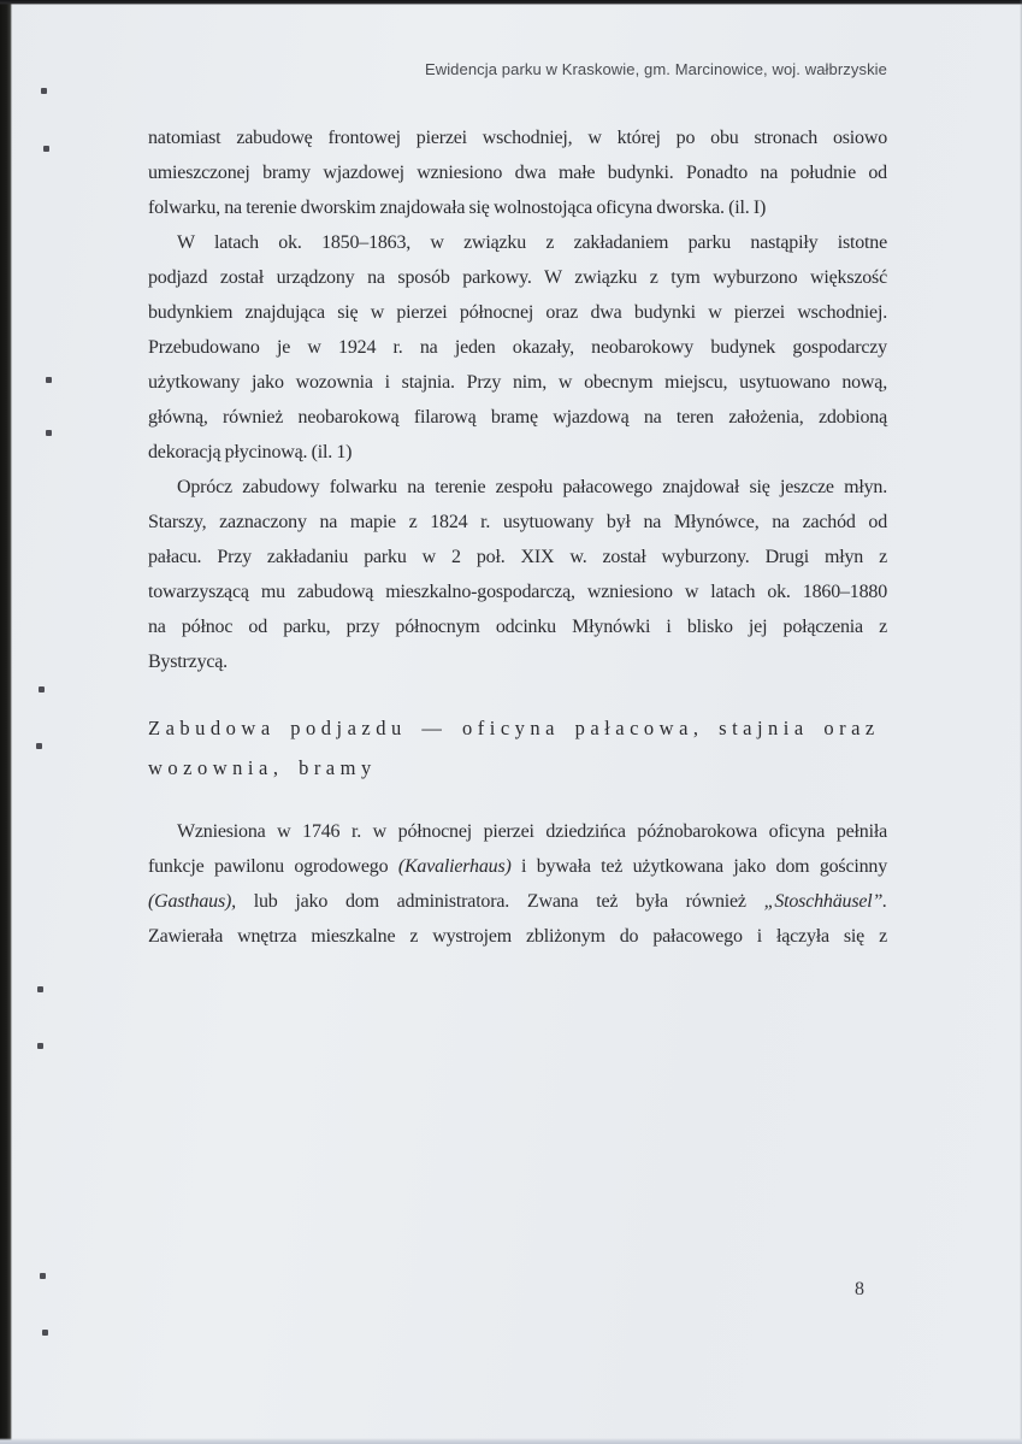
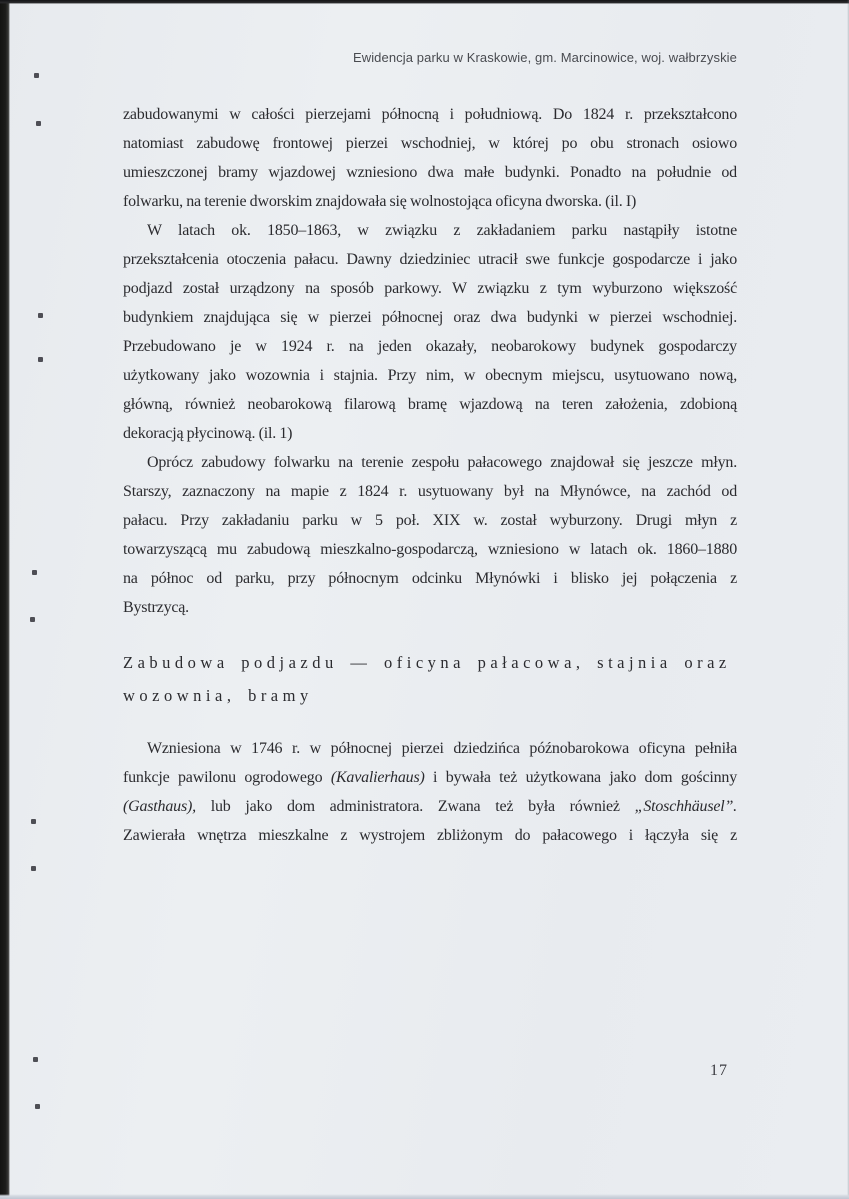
  Ewidencja parku w Kraskowie, gm. Marcinowice, woj. wałbrzyskie
+ zabudowanymi w całości pierzejami północną i południową. Do 1824 r. przekształcono
  natomiast zabudowę frontowej pierzei wschodniej, w której po obu stronach osiowo
  umieszczonej bramy wjazdowej wzniesiono dwa małe budynki. Ponadto na południe od
  folwarku, na terenie dworskim znajdowała się wolnostojąca oficyna dworska. (il. I)
  W latach ok. 1850–1863, w związku z zakładaniem parku nastąpiły istotne
+ przekształcenia otoczenia pałacu. Dawny dziedziniec utracił swe funkcje gospodarcze i jako
  podjazd został urządzony na sposób parkowy. W związku z tym wyburzono większość
  budynkiem znajdująca się w pierzei północnej oraz dwa budynki w pierzei wschodniej.
  Przebudowano je w 1924 r. na jeden okazały, neobarokowy budynek gospodarczy
  użytkowany jako wozownia i stajnia. Przy nim, w obecnym miejscu, usytuowano nową,
  główną, również neobarokową filarową bramę wjazdową na teren założenia, zdobioną
  dekoracją płycinową. (il. 1)
  Oprócz zabudowy folwarku na terenie zespołu pałacowego znajdował się jeszcze młyn.
  Starszy, zaznaczony na mapie z 1824 r. usytuowany był na Młynówce, na zachód od
- pałacu. Przy zakładaniu parku w 2 poł. XIX w. został wyburzony. Drugi młyn z
+ pałacu. Przy zakładaniu parku w 5 poł. XIX w. został wyburzony. Drugi młyn z
  towarzyszącą mu zabudową mieszkalno-gospodarczą, wzniesiono w latach ok. 1860–1880
  na północ od parku, przy północnym odcinku Młynówki i blisko jej połączenia z
  Bystrzycą.
  Zabudowa podjazdu — oficyna pałacowa, stajnia oraz
  wozownia, bramy
  Wzniesiona w 1746 r. w północnej pierzei dziedzińca późnobarokowa oficyna pełniła
  funkcje pawilonu ogrodowego (Kavalierhaus) i bywała też użytkowana jako dom gościnny
  (Gasthaus), lub jako dom administratora. Zwana też była również „Stoschhäusel”.
  Zawierała wnętrza mieszkalne z wystrojem zbliżonym do pałacowego i łączyła się z
- 8
+ 17
